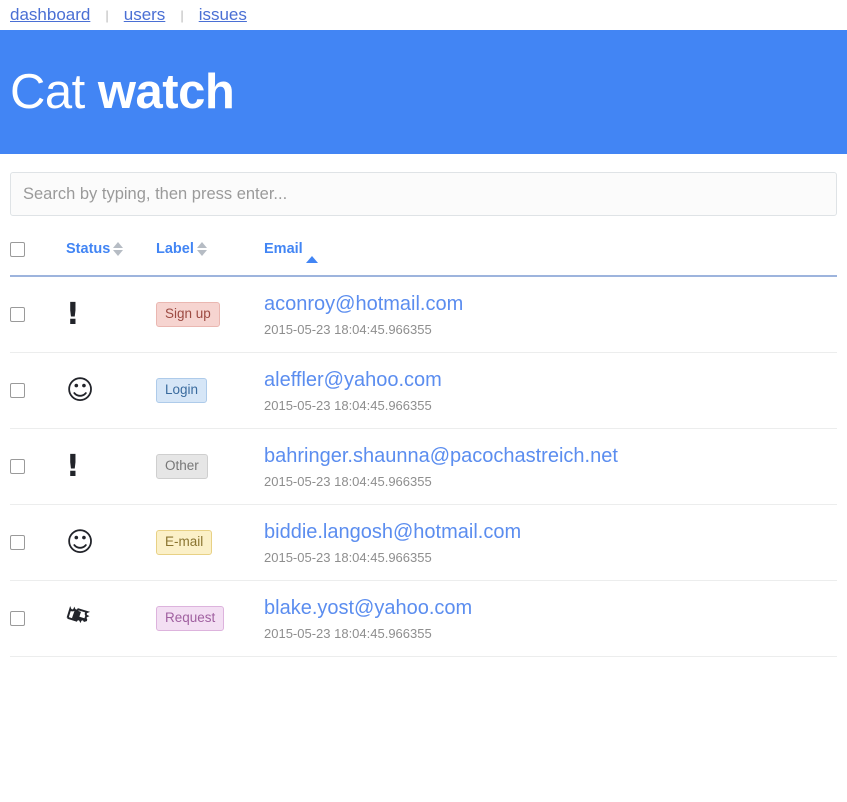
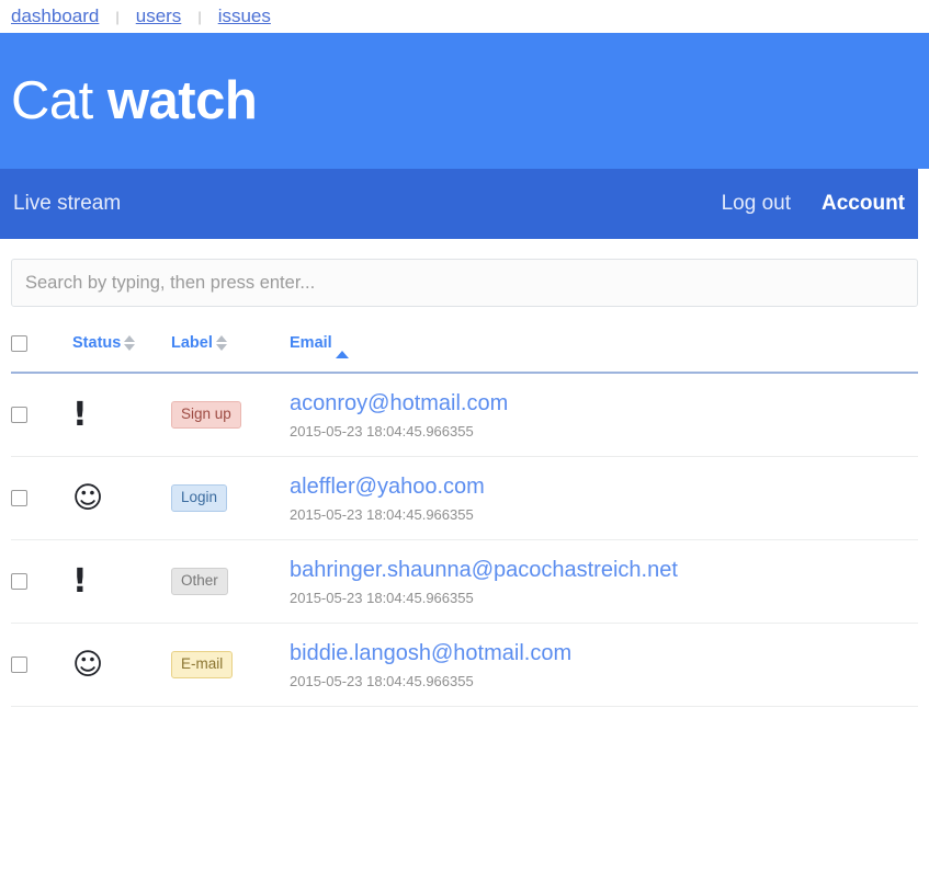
  dashboard
  |
  users
  |
  issues
  Cat watch
+ Live stream
+ Log out
+ Account
  Search by typing, then press enter...
  	Status	Label	Email
  	!	Sign up	aconroy@hotmail.com 2015-05-23 18:04:45.966355
  	☺	Login	aleffler@yahoo.com 2015-05-23 18:04:45.966355
  	!	Other	bahringer.shaunna@pacochastreich.net 2015-05-23 18:04:45.966355
  	☺	E-mail	biddie.langosh@hotmail.com 2015-05-23 18:04:45.966355
- 		Request	blake.yost@yahoo.com 2015-05-23 18:04:45.966355
